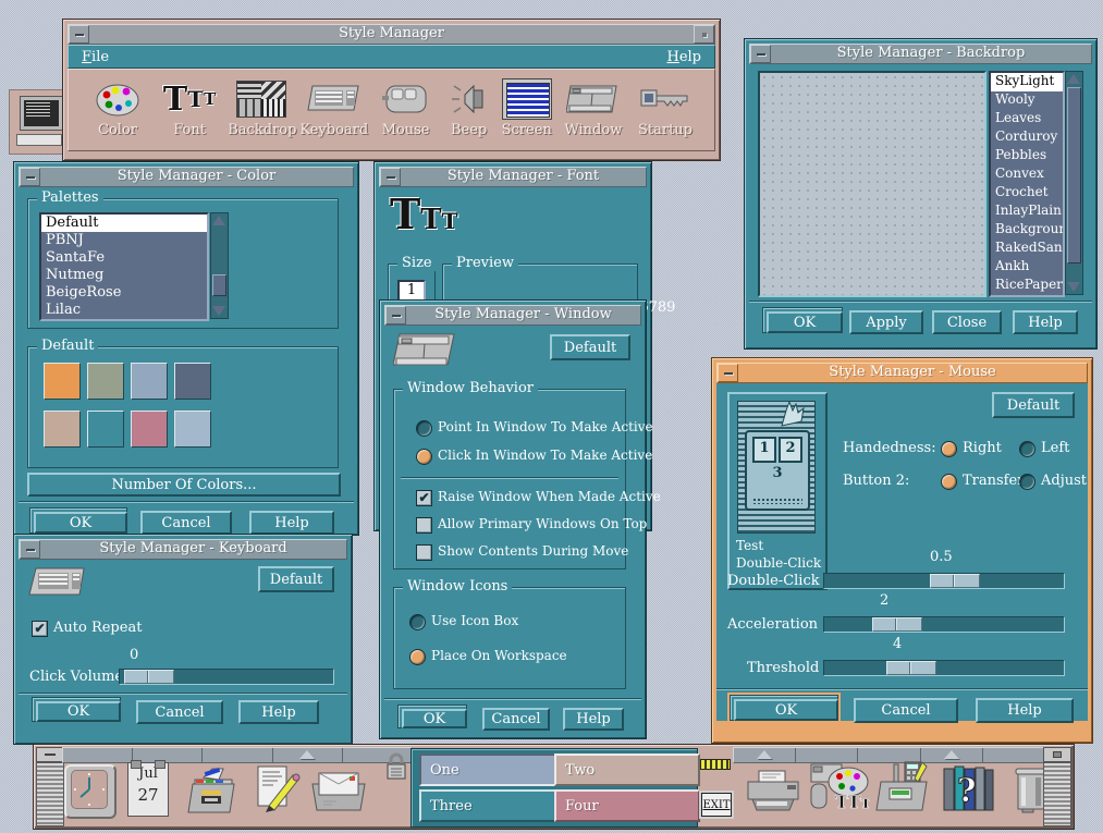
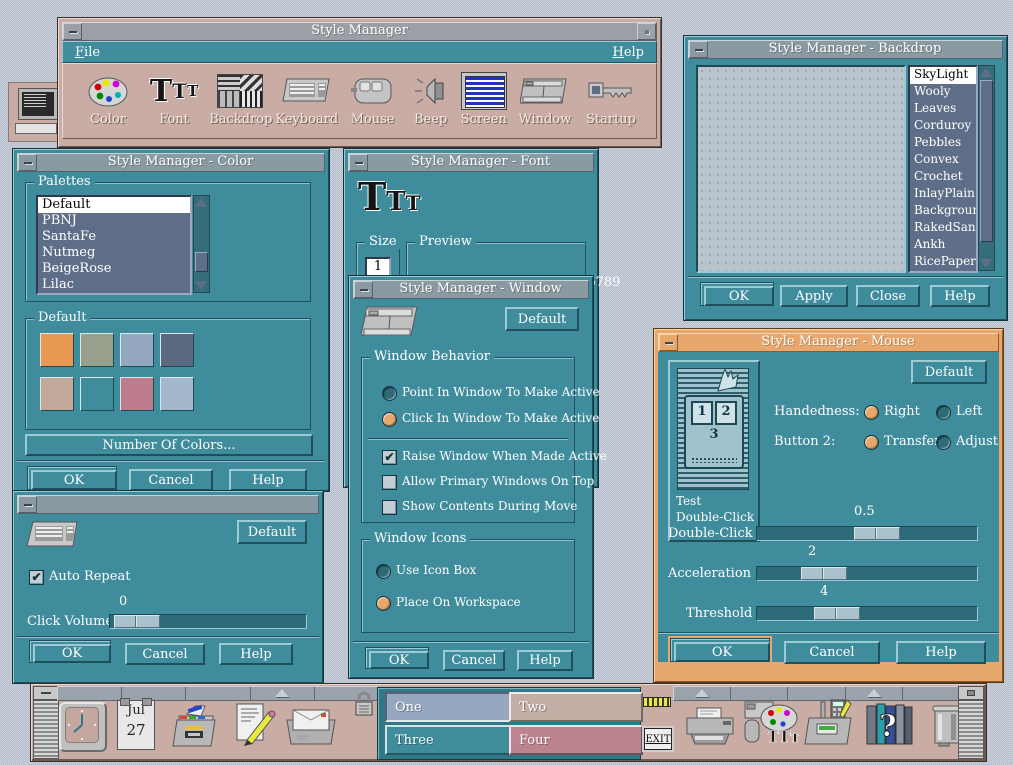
  Style Manager
  File
  Help
  Color
  T
  T
  T
  Font
  Backdrop
  Keyboard
  Mouse
  Beep
  Screen
  Window
  Startup
  Style Manager - Backdrop
  SkyLight
  Wooly
  Leaves
  Corduroy
  Pebbles
  Convex
  Crochet
  InlayPlain
  Backgrou
  RakedSan
  Ankh
  RicePaper
  OK
  Apply
  Close
  Help
  Style Manager - Font
  TTT
  Size
  1
  Preview
  Style Manager - Color
  Palettes
  Default
  PBNJ
  SantaFe
  Nutmeg
  BeigeRose
  Lilac
  Default
  Number Of Colors...
  OK
  Cancel
  Help
  Style Manager - Window
  Default
  Window Behavior
  Point In Window To Make Active
  Click In Window To Make Active
  ✔
  Raise Window When Made Active
  Allow Primary Windows On Top
  Show Contents During Move
  Window Icons
  Use Icon Box
  Place On Workspace
  OK
  Cancel
  Help
- Style Manager - Keyboard
  Default
  ✔
  Auto Repeat
  0
  Click Volum
  OK
  Cancel
  Help
  Style Manager - Mouse
  1
  2
  3
  Test
  Double-Click
  Default
  Handedness:
  Right
  Left
  Button 2:
  Transfe
  Adjust
  0.5
  Double-Click
  2
  Acceleration
  4
  Threshold
  OK
  Cancel
  Help
  Jul
  27
  One
  Two
  Three
  Four
  EXIT
  TTт
  ?
